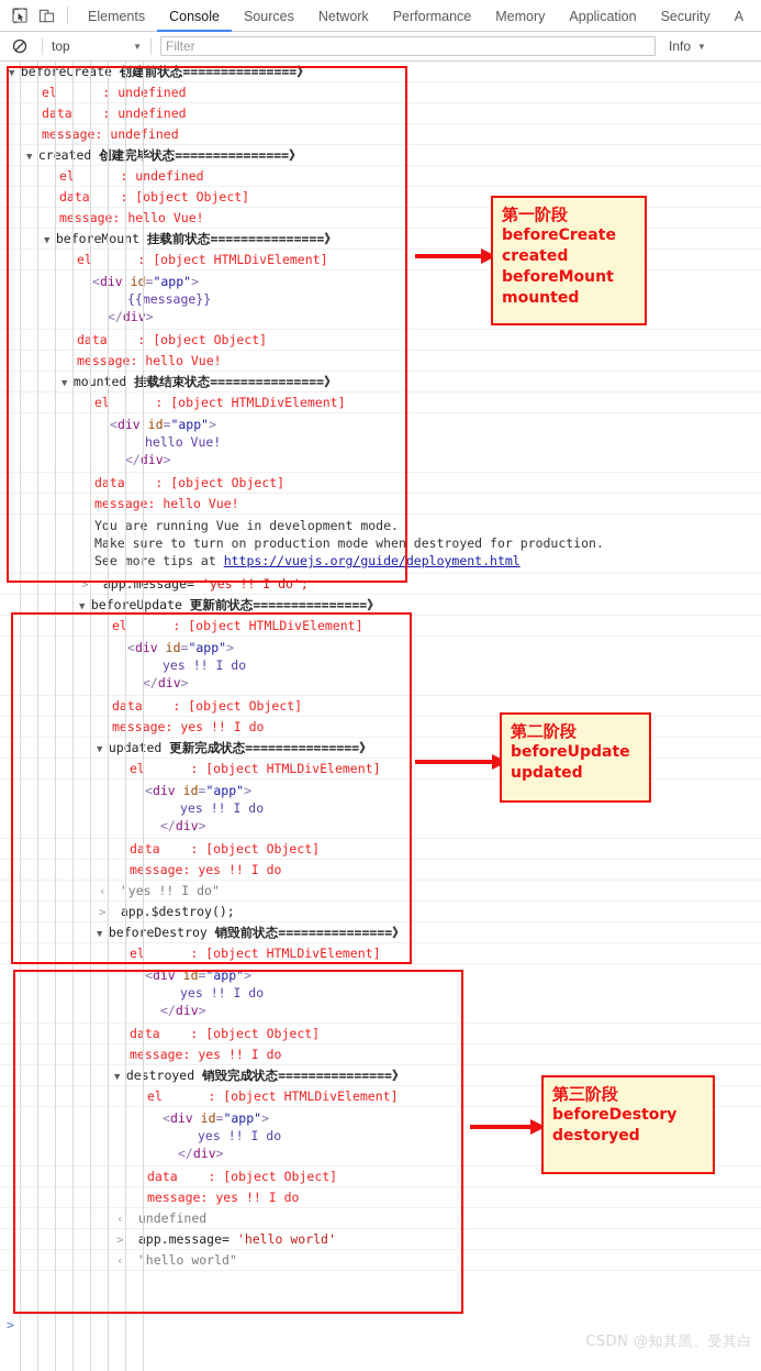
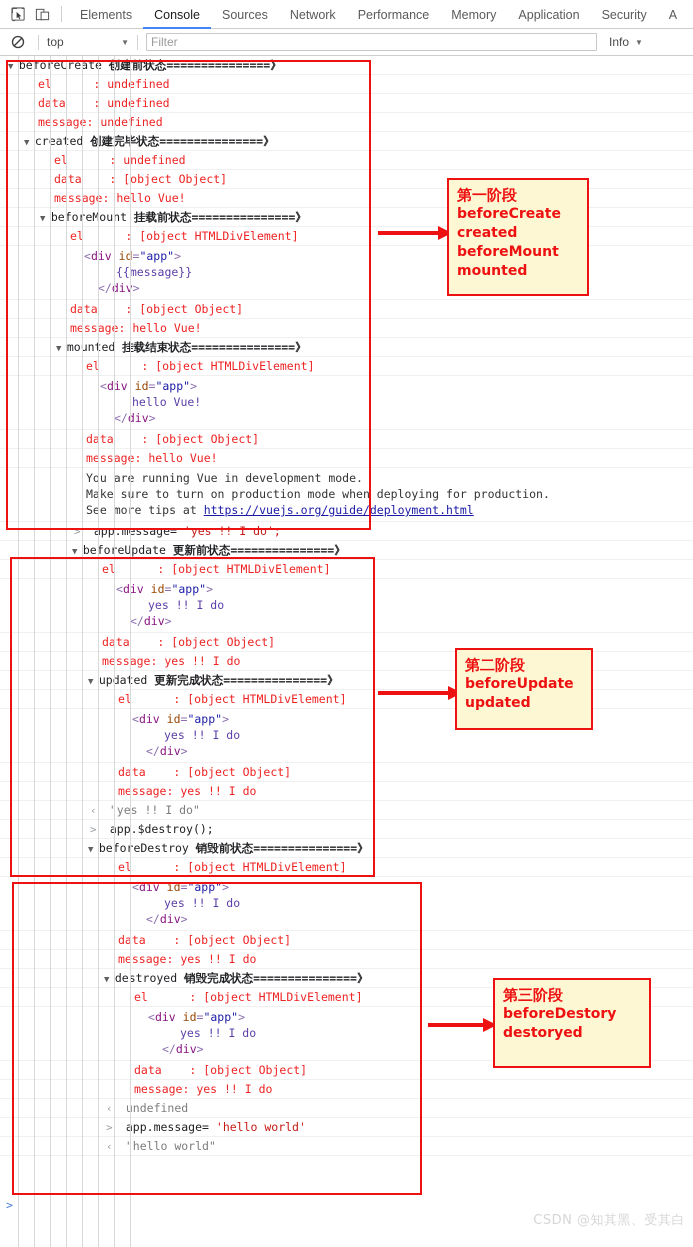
  Elements
  Console
  Sources
  Network
  Performance
  Memory
  Application
  Security
  A
  top
  ▼
  Filter
  Info
  ▼
  ▼ befoeCreat 建前状态===============》
  el : undefined
  data : undefined
  message: undefined
  ▼ creaed 创建完状态===============》
  el : undefined
  data : [object Object]
  message: hello Vue!
  ▼ befoeMount 挂载前状态===============》
  el : [object HTMLDivElement]
  <div i ="app">
  {{message}}
  </di >
  data : [object Object]
  message: hello Vue!
  ▼ mouned 挂载结束状态===============》
  el : [object HTMLDivElement]
  <div id="app">
  hello Vue!
  </div>
  data : [object Object]
  message: hello Vue!
  You are running Vue in development mode.
- Make sure to turn on production mode when destroyed for production.
+ Make sure to turn on production mode when deploying for production.
  See more tips at https://vuejs.org/guide/deployment.html
  > pp.message= 'yes !! I do';
  ▼ befoeUpdate 更新前状态===============》
  el : [object HTMLDivElement]
  <div id="app">
  yes !! I do
  </div>
  data : [object Object]
  message: yes !! I do
  ▼ updaed 更新完成状态===============》
  el : [object HTMLDivElement]
  <div id="app">
  yes !! I do
  </div>
  data : [object Object]
  message: yes !! I do
  ‹ yes !! I do"
  > pp.$destroy();
  ▼ befoeDestroy 销毁前状态===============》
  el : [object HTMLDivElement]
  <div id="app">
  yes !! I do
  </div>
  data : [object Object]
  message: yes !! I do
  ▼ destroyed 销毁完成状态===============》
  el : [object HTMLDivElement]
  <div id="app">
  yes !! I do
  </div>
  data : [object Object]
  message: yes !! I do
  ‹ ndefined
  > pp.message= 'hello world'
  ‹ hello world"
  第一阶段
  beforeCreate
  created
  beforeMount
  mounted
  第二阶段
  beforeUpdate
  updated
  第三阶段
  beforeDestory
  destoryed
  >
  CSDN @知其黑、受其白
